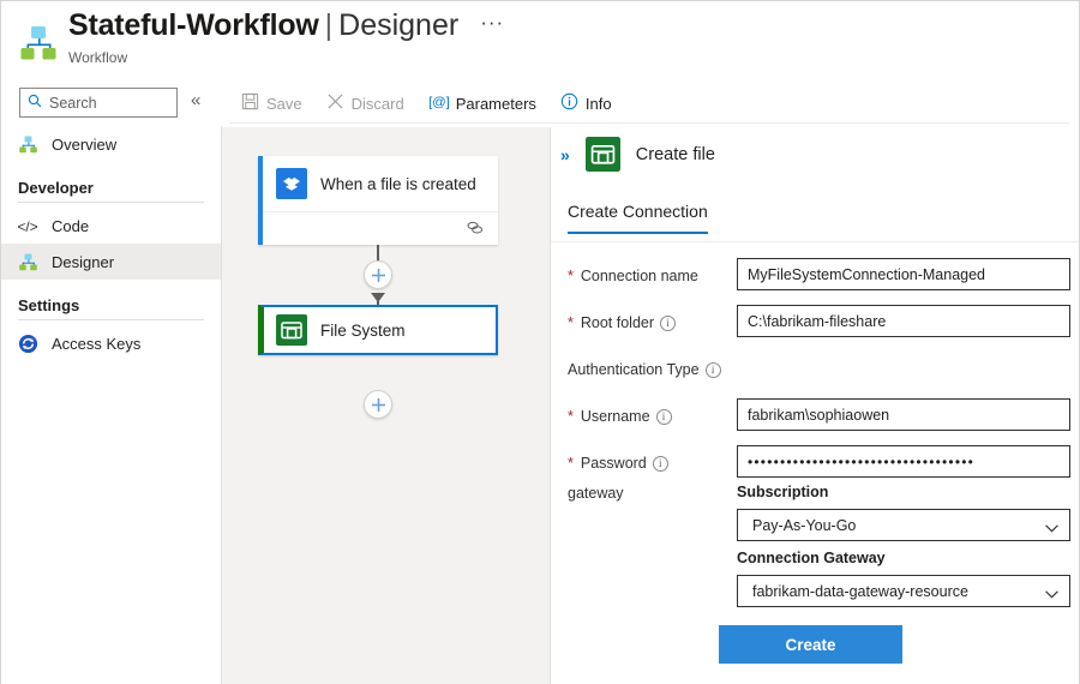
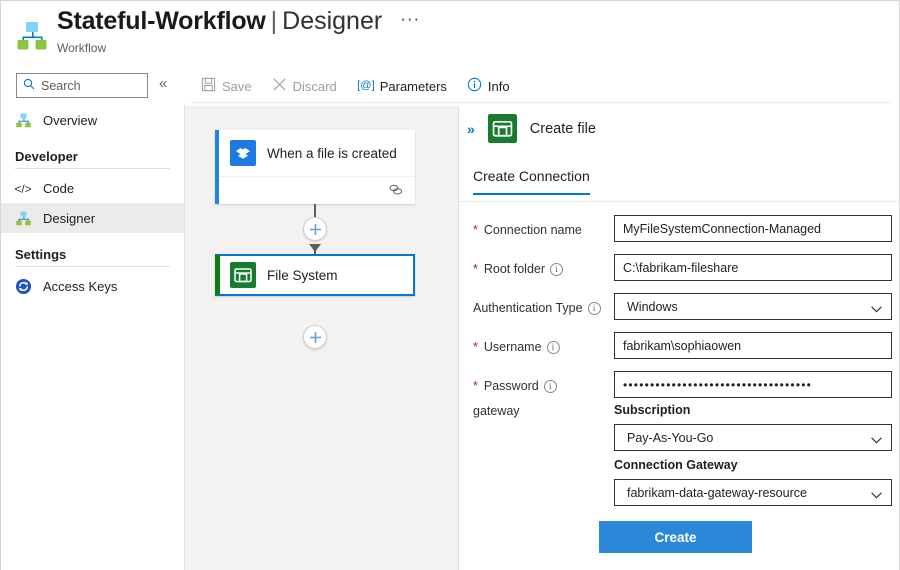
  Stateful-Workflow | Designer ···
  Workflow
  Search
  «
  Save
  Discard
  [@]
  Parameters
  Info
  Overview
  Developer
  </>
  Code
  Designer
  Settings
  Access Keys
  When a file is created
  File System
  »
  Create file
  Create Connection
  *
  Connection name
  MyFileSystemConnection-Managed
  *
  Root folder
  i
  C:\fabrikam-fileshare
  Authentication Type
  i
+ Windows
  *
  Username
  i
  fabrikam\sophiaowen
  *
  Password
  i
  •••••••••••••••••••••••••••••••••••
  gateway
  Subscription
  Pay-As-You-Go
  Connection Gateway
  fabrikam-data-gateway-resource
  Create
